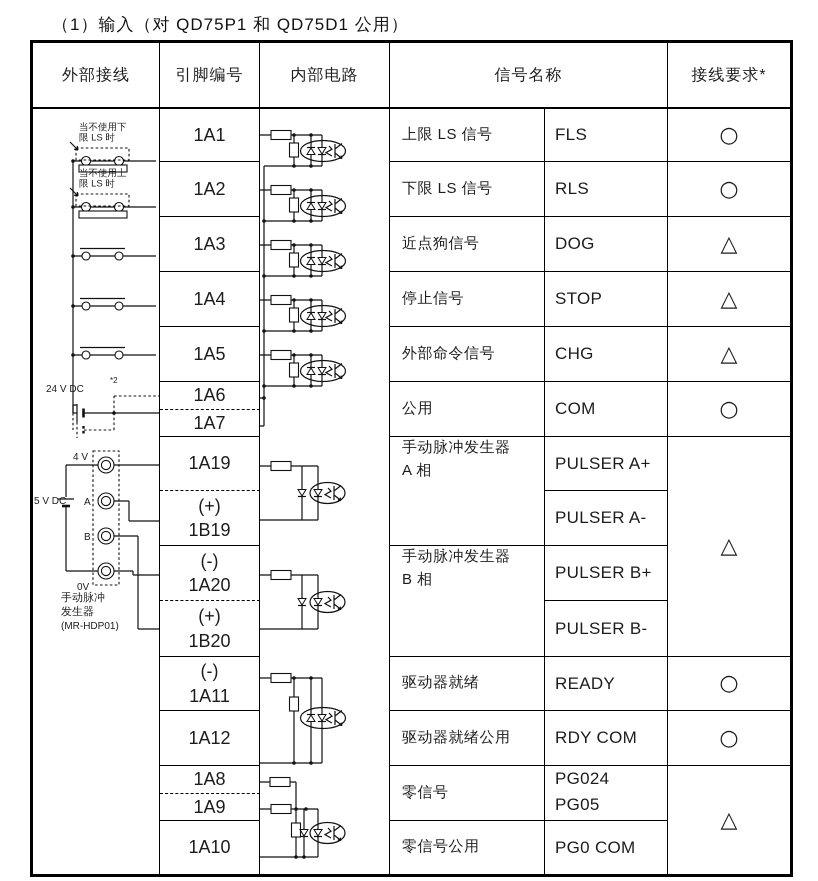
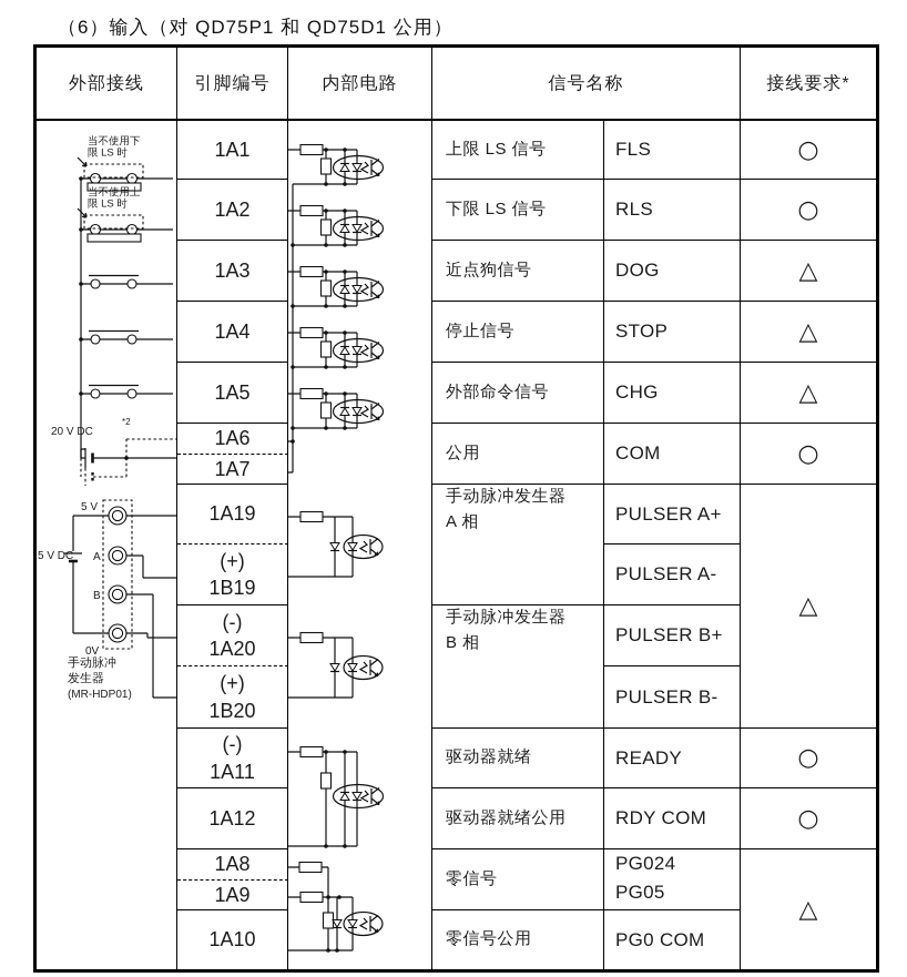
- （1）输入（对 QD75P1 和 QD75D1 公用）
+ （6）输入（对 QD75P1 和 QD75D1 公用）
  外部接线
  引脚编号
  内部电路
  信号名称
  接线要求*
  当不使用下
  限 LS 时
  当不使用上
  限 LS 时
- 24 V DC
+ 20 V DC
  *2
- 4 V
+ 5 V
  A
  B
  0V
  5 V DC
  手动脉冲
  发生器
  (MR-HDP01)
  1A1
  1A2
  1A3
  1A4
  1A5
  1A6
  1A7
  1A19
  (+)
  1B19
  (-)
  1A20
  (+)
  1B20
  (-)
  1A11
  1A12
  1A8
  1A9
  1A10
  上限 LS 信号
  下限 LS 信号
  近点狗信号
  停止信号
  外部命令信号
  公用
  手动脉冲发生器
  A 相
  手动脉冲发生器
  B 相
  驱动器就绪
  驱动器就绪公用
  零信号
  零信号公用
  FLS
  RLS
  DOG
  STOP
  CHG
  COM
  PULSER A+
  PULSER A-
  PULSER B+
  PULSER B-
  READY
  RDY COM
  PG024
  PG05
  PG0 COM
  ○
  ○
  △
  △
  △
  ○
  △
  ○
  ○
  △
